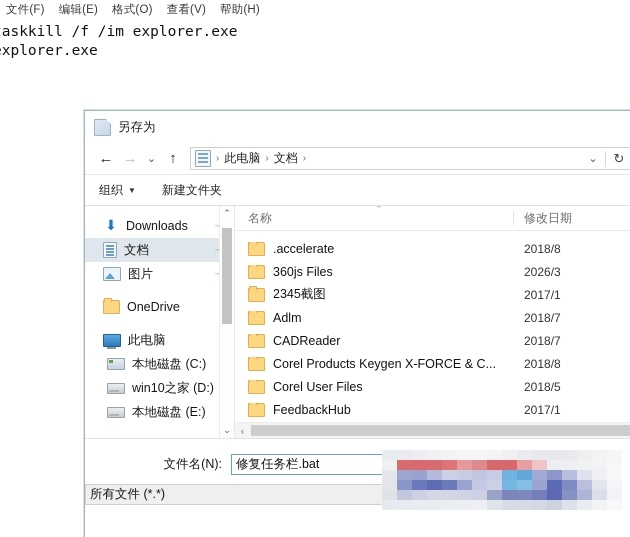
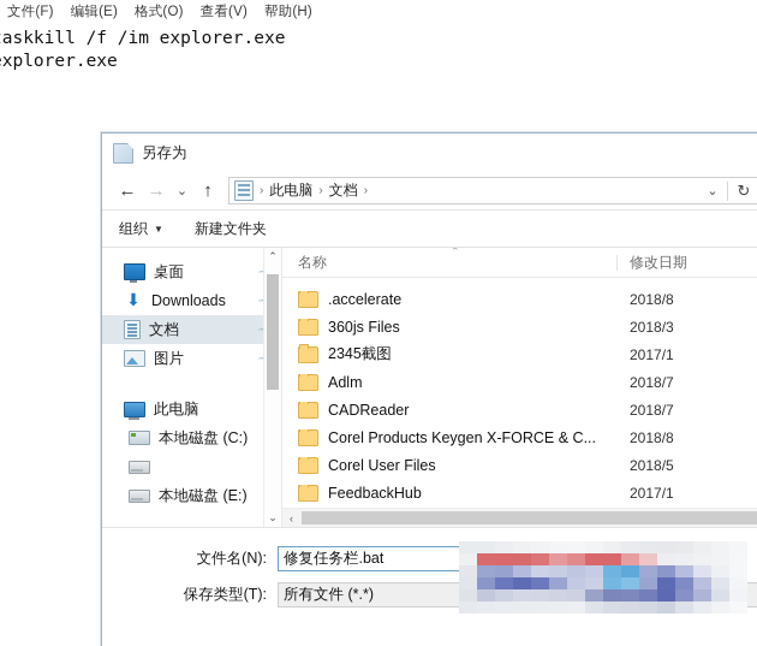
  文件(F)
  编辑(E)
  格式(O)
  查看(V)
  帮助(H)
  askkill /f /im explorer.exe
  xplorer.exe
  另存为
  ←
  →
  ⌄
  ↑
  ›
  此电脑
  ›
  文档
  ›
  ⌄
  ↻
  组织
  ▼
  新建文件夹
+ 桌面
  ⬇
  Downloads
  文档
  图片
- OneDrive
  此电脑
  本地磁盘 (C:)
- win10之家 (D:)
  本地磁盘 (E:)
  ⌃
  ⌄
  名称
  ⌃
  修改日期
  .accelerate
  2018/8
  360js Files
- 2026/3
+ 2018/3
  2345截图
  2017/1
  Adlm
  2018/7
  CADReader
  2018/7
  Corel Products Keygen X-FORCE & C...
  2018/8
  Corel User Files
  2018/5
  FeedbackHub
  2017/1
  ‹
  文件名(N):
  修复任务栏.bat
+ 保存类型(T):
  所有文件 (*.*)
